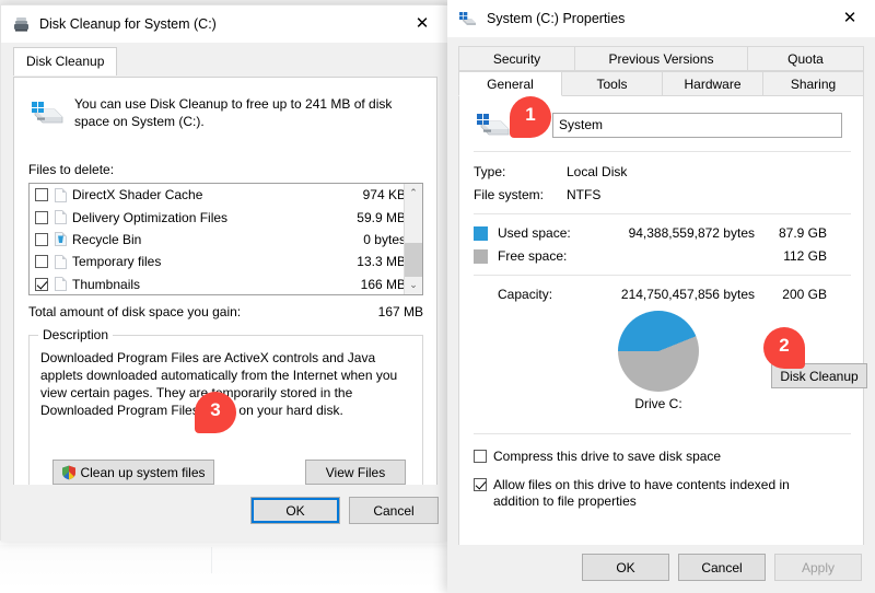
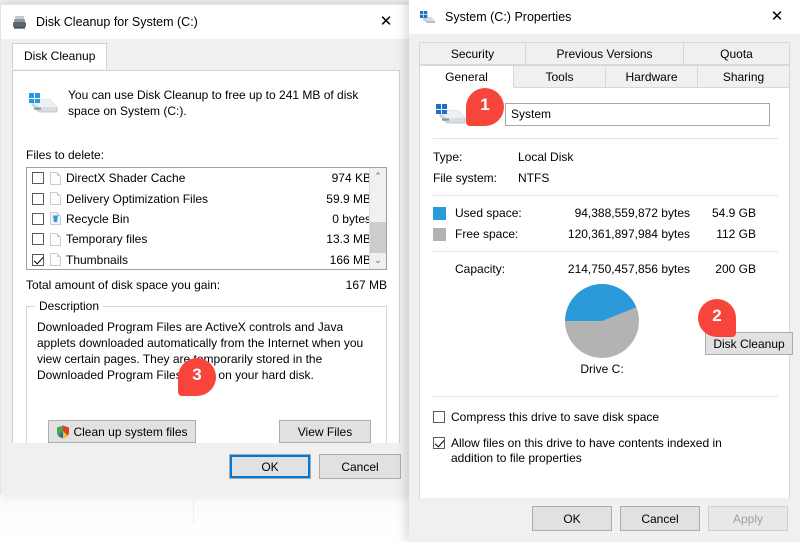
  Disk Cleanup for System (C:)
  ✕
  Disk Cleanup
  You can use Disk Cleanup to free up to 241 MB of disk space on System (C:).
  Files to delete:
  DirectX Shader Cache
  974 KB
  Delivery Optimization Files
  59.9 MB
  Recycle Bin
  0 bytes
  Temporary files
  13.3 MB
  Thumbnails
  166 MB
  ⌃
  ⌄
  Total amount of disk space you gain:
  167 MB
  Description
  Downloaded Program Files are ActiveX controls and Java applets downloaded automatically from the Internet when you view certain pages. They aremporarily stored in the Downloaded Program File on your hard disk.
  Clean up system files
  View Files
  OK
  Cancel
  System (C:) Properties
  ✕
  Security
  Previous Versions
  Quota
  General
  Tools
  Hardware
  Sharing
  System
  Type:
  Local Disk
  File system:
  NTFS
  Used space:
  94,388,559,872 bytes
- 87.9 GB
+ 54.9 GB
  Free space:
+ 120,361,897,984 bytes
  112 GB
  Capacity:
  214,750,457,856 bytes
  200 GB
  Drive C:
  Disk Cleanup
  Compress this drive to save disk space
  Allow files on this drive to have contents indexed in addition to file properties
  OK
  Cancel
  Apply
  1
  2
  3
